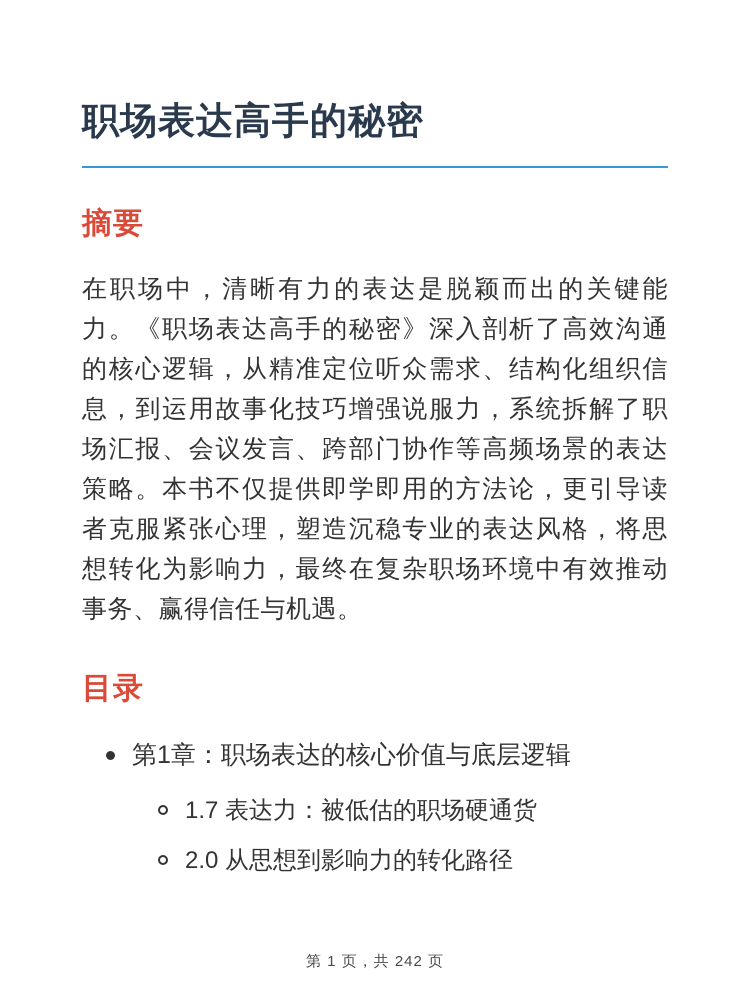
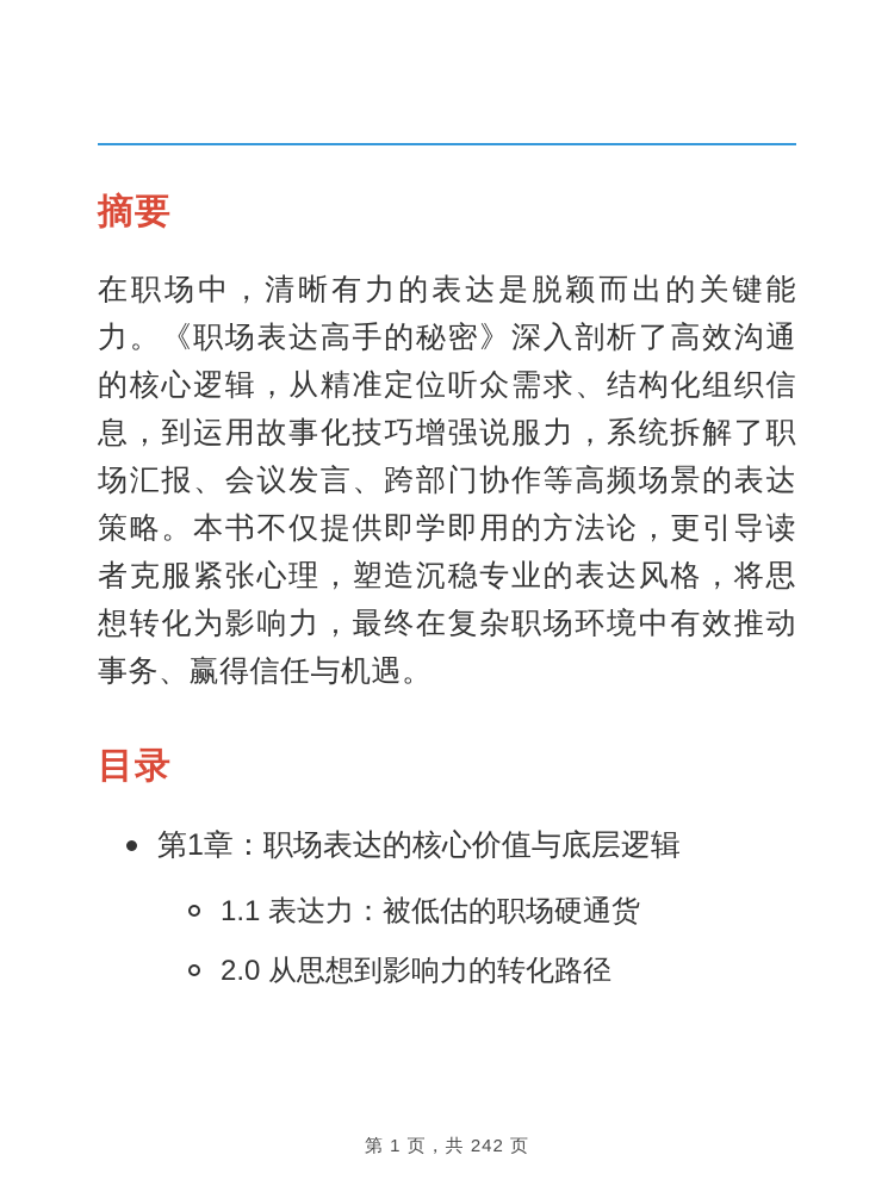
- 职场表达高手的秘密
  摘要
  在职场中，清晰有力的表达是脱颖而出的关键能力。《职场表达高手的秘密》深入剖析了高效沟通的核心逻辑，从精准定位听众需求、结构化组织信息，到运用故事化技巧增强说服力，系统拆解了职场汇报、会议发言、跨部门协作等高频场景的表达策略。本书不仅提供即学即用的方法论，更引导读者克服紧张心理，塑造沉稳专业的表达风格，将思想转化为影响力，最终在复杂职场环境中有效推动事务、赢得信任与机遇。
  目录
  第1章：职场表达的核心价值与底层逻辑
- 1.7 表达力：被低估的职场硬通货
+ 1.1 表达力：被低估的职场硬通货
  2.0 从思想到影响力的转化路径
  第 1 页，共 242 页
